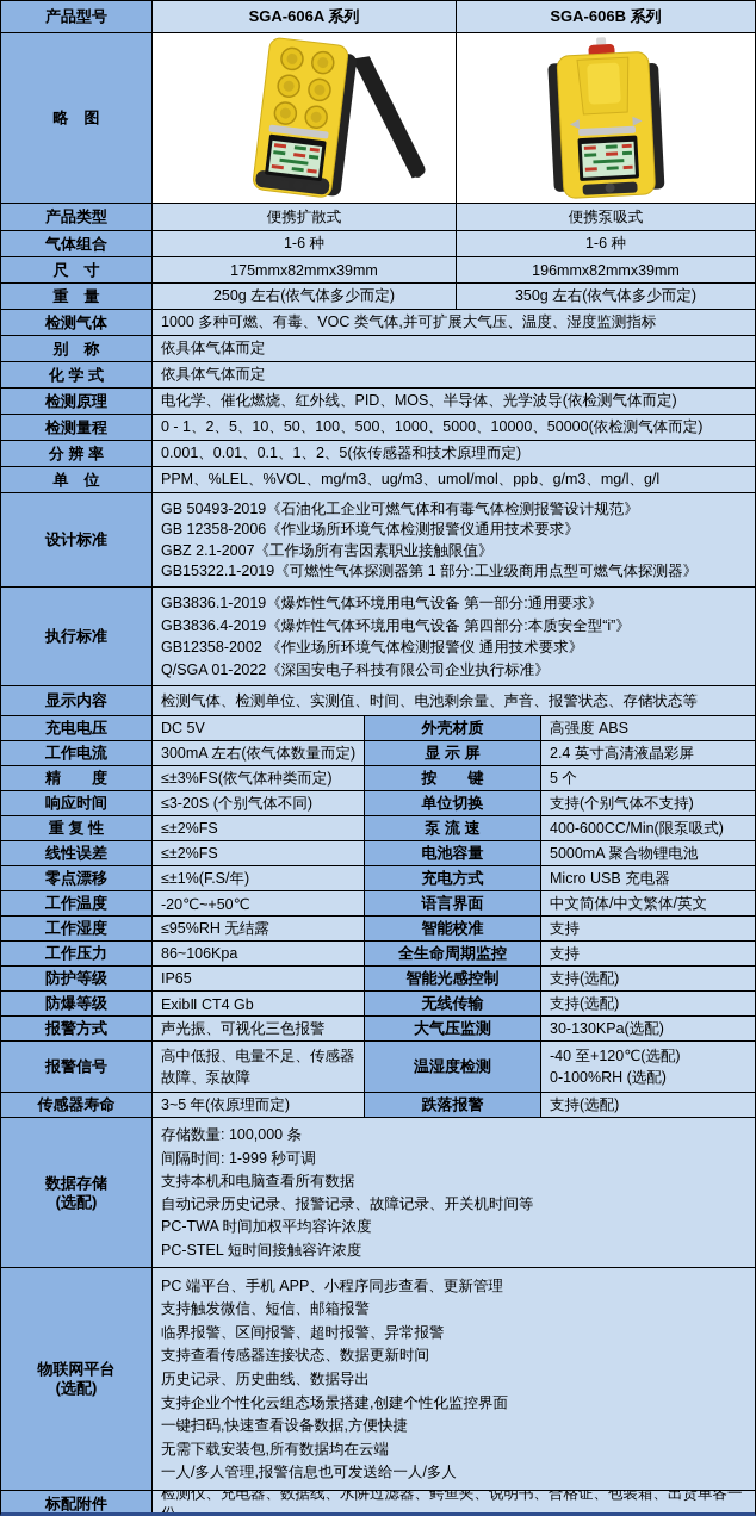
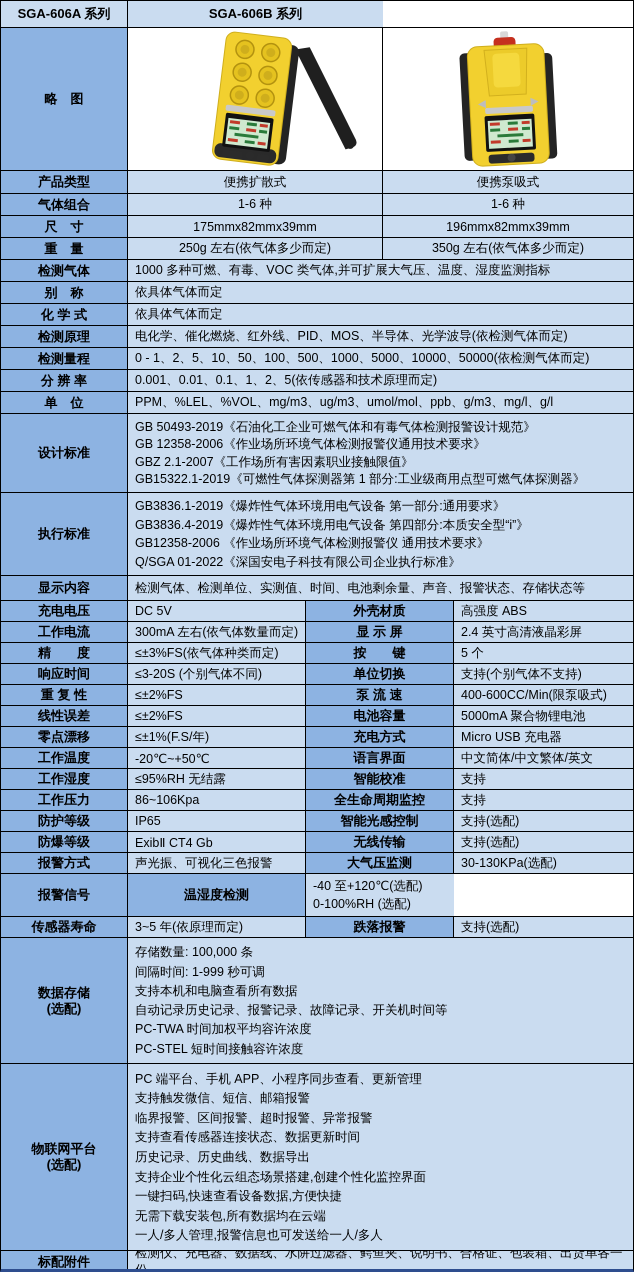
- 产品型号
  SGA-606A 系列
  SGA-606B 系列
  略 图
  产品类型
  便携扩散式
  便携泵吸式
  气体组合
  1-6 种
  1-6 种
  尺 寸
  175mmx82mmx39mm
  196mmx82mmx39mm
  重 量
  250g 左右(依气体多少而定)
  350g 左右(依气体多少而定)
  检测气体
  1000 多种可燃、有毒、VOC 类气体,并可扩展大气压、温度、湿度监测指标
  别 称
  依具体气体而定
  化 学 式
  依具体气体而定
  检测原理
  电化学、催化燃烧、红外线、PID、MOS、半导体、光学波导(依检测气体而定)
  检测量程
  0 - 1、2、5、10、50、100、500、1000、5000、10000、50000(依检测气体而定)
  分 辨 率
  0.001、0.01、0.1、1、2、5(依传感器和技术原理而定)
  单 位
  PPM、%LEL、%VOL、mg/m3、ug/m3、umol/mol、ppb、g/m3、mg/l、g/l
  设计标准
  GB 50493-2019《石油化工企业可燃气体和有毒气体检测报警设计规范》
  GB 12358-2006《作业场所环境气体检测报警仪通用技术要求》
  GBZ 2.1-2007《工作场所有害因素职业接触限值》
  GB15322.1-2019《可燃性气体探测器第 1 部分:工业级商用点型可燃气体探测器》
  执行标准
  GB3836.1-2019《爆炸性气体环境用电气设备 第一部分:通用要求》
  GB3836.4-2019《爆炸性气体环境用电气设备 第四部分:本质安全型“i”》
- GB12358-2002 《作业场所环境气体检测报警仪 通用技术要求》
+ GB12358-2006 《作业场所环境气体检测报警仪 通用技术要求》
  Q/SGA 01-2022《深国安电子科技有限公司企业执行标准》
  显示内容
  检测气体、检测单位、实测值、时间、电池剩余量、声音、报警状态、存储状态等
  充电电压
  DC 5V
  外壳材质
  高强度 ABS
  工作电流
  300mA 左右(依气体数量而定)
  显 示 屏
  2.4 英寸高清液晶彩屏
  精 度
  ≤±3%FS(依气体种类而定)
  按 键
  5 个
  响应时间
  ≤3-20S (个别气体不同)
  单位切换
  支持(个别气体不支持)
  重 复 性
  ≤±2%FS
  泵 流 速
  400-600CC/Min(限泵吸式)
  线性误差
  ≤±2%FS
  电池容量
  5000mA 聚合物锂电池
  零点漂移
  ≤±1%(F.S/年)
  充电方式
  Micro USB 充电器
  工作温度
  -20℃~+50℃
  语言界面
  中文简体/中文繁体/英文
  工作湿度
  ≤95%RH 无结露
  智能校准
  支持
  工作压力
  86~106Kpa
  全生命周期监控
  支持
  防护等级
  IP65
  智能光感控制
  支持(选配)
  防爆等级
  ExibⅡ CT4 Gb
  无线传输
  支持(选配)
  报警方式
  声光振、可视化三色报警
  大气压监测
  30-130KPa(选配)
  报警信号
- 高中低报、电量不足、传感器故障、泵故障
  温湿度检测
  -40 至+120℃(选配)
  0-100%RH (选配)
  传感器寿命
  3~5 年(依原理而定)
  跌落报警
  支持(选配)
  数据存储
  (选配)
  存储数量: 100,000 条
  间隔时间: 1-999 秒可调
  支持本机和电脑查看所有数据
  自动记录历史记录、报警记录、故障记录、开关机时间等
  PC-TWA 时间加权平均容许浓度
  PC-STEL 短时间接触容许浓度
  物联网平台
  (选配)
  PC 端平台、手机 APP、小程序同步查看、更新管理
  支持触发微信、短信、邮箱报警
  临界报警、区间报警、超时报警、异常报警
  支持查看传感器连接状态、数据更新时间
  历史记录、历史曲线、数据导出
  支持企业个性化云组态场景搭建,创建个性化监控界面
  一键扫码,快速查看设备数据,方便快捷
  无需下载安装包,所有数据均在云端
  一人/多人管理,报警信息也可发送给一人/多人
  标配附件
  检测仪、充电器、数据线、水阱过滤器、鳄鱼夹、说明书、合格证、包装箱、出货单各一
